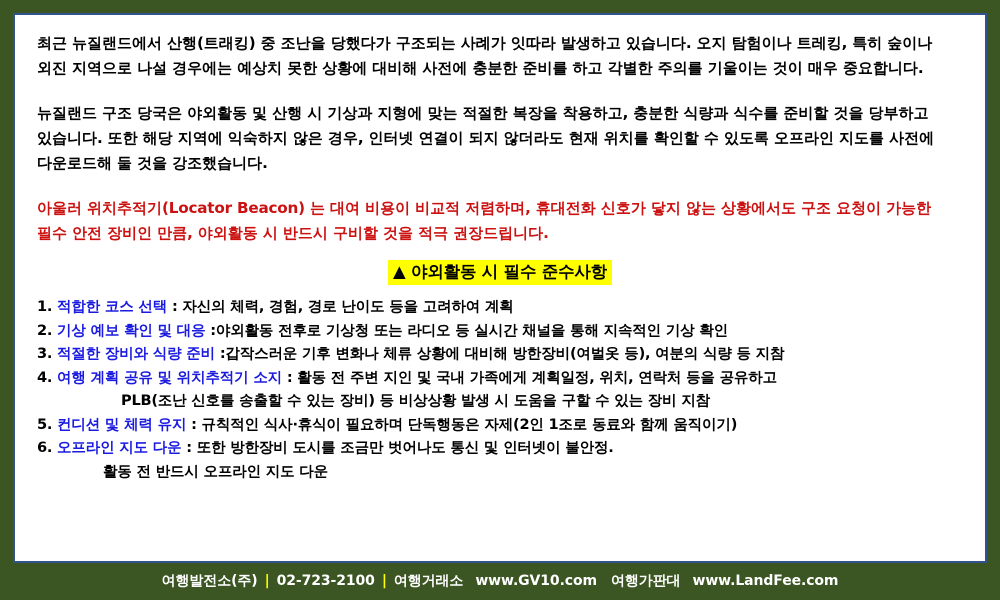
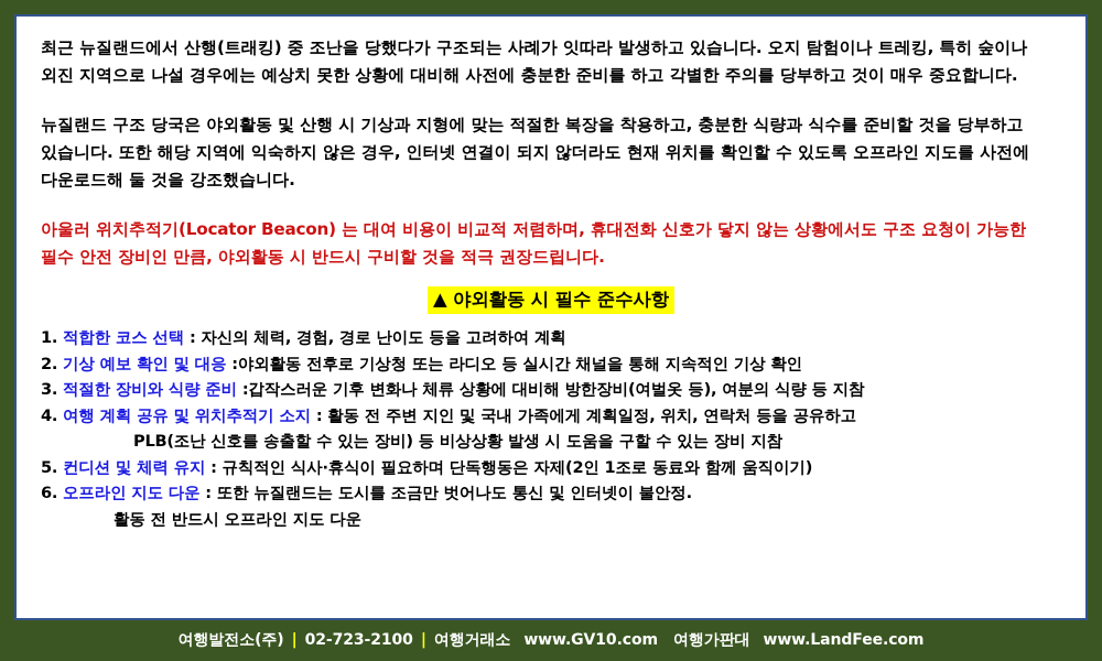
- 최근 뉴질랜드에서 산행(트래킹) 중 조난을 당했다가 구조되는 사례가 잇따라 발생하고 있습니다. 오지 탐험이나 트레킹, 특히 숲이나 외진 지역으로 나설 경우에는 예상치 못한 상황에 대비해 사전에 충분한 준비를 하고 각별한 주의를 기울이는 것이 매우 중요합니다.
+ 최근 뉴질랜드에서 산행(트래킹) 중 조난을 당했다가 구조되는 사례가 잇따라 발생하고 있습니다. 오지 탐험이나 트레킹, 특히 숲이나 외진 지역으로 나설 경우에는 예상치 못한 상황에 대비해 사전에 충분한 준비를 하고 각별한 주의를 당부하고 것이 매우 중요합니다.
  뉴질랜드 구조 당국은 야외활동 및 산행 시 기상과 지형에 맞는 적절한 복장을 착용하고, 충분한 식량과 식수를 준비할 것을 당부하고 있습니다. 또한 해당 지역에 익숙하지 않은 경우, 인터넷 연결이 되지 않더라도 현재 위치를 확인할 수 있도록 오프라인 지도를 사전에 다운로드해 둘 것을 강조했습니다.
  아울러 위치추적기(Locator Beacon) 는 대여 비용이 비교적 저렴하며, 휴대전화 신호가 닿지 않는 상황에서도 구조 요청이 가능한 필수 안전 장비인 만큼, 야외활동 시 반드시 구비할 것을 적극 권장드립니다.
  ▲ 야외활동 시 필수 준수사항
  1. 적합한 코스 선택 : 자신의 체력, 경험, 경로 난이도 등을 고려하여 계획
  2. 기상 예보 확인 및 대응 :야외활동 전후로 기상청 또는 라디오 등 실시간 채널을 통해 지속적인 기상 확인
  3. 적절한 장비와 식량 준비 :갑작스러운 기후 변화나 체류 상황에 대비해 방한장비(여벌옷 등), 여분의 식량 등 지참
  4. 여행 계획 공유 및 위치추적기 소지 : 활동 전 주변 지인 및 국내 가족에게 계획일정, 위치, 연락처 등을 공유하고
  PLB(조난 신호를 송출할 수 있는 장비) 등 비상상황 발생 시 도움을 구할 수 있는 장비 지참
  5. 컨디션 및 체력 유지 : 규칙적인 식사·휴식이 필요하며 단독행동은 자제(2인 1조로 동료와 함께 움직이기)
- 6. 오프라인 지도 다운 : 또한 방한장비 도시를 조금만 벗어나도 통신 및 인터넷이 불안정.
+ 6. 오프라인 지도 다운 : 또한 뉴질랜드는 도시를 조금만 벗어나도 통신 및 인터넷이 불안정.
  활동 전 반드시 오프라인 지도 다운
  여행발전소(주)
  |
  02-723-2100
  |
  여행거래소
  www.GV10.com
  여행가판대
  www.LandFee.com
